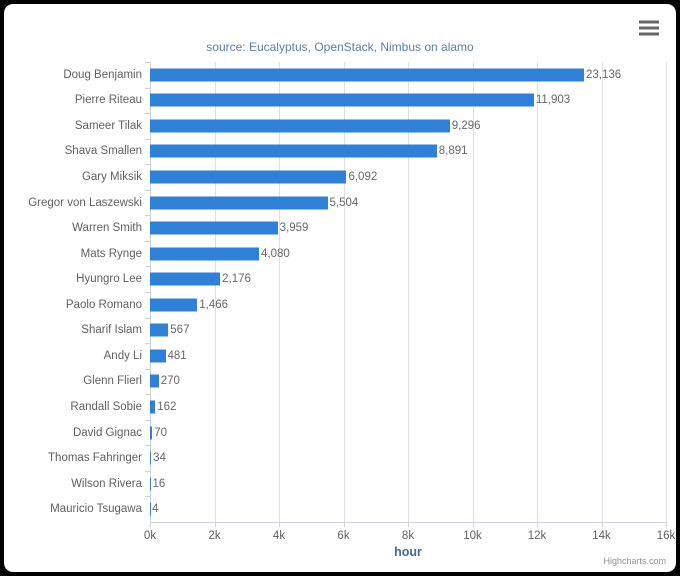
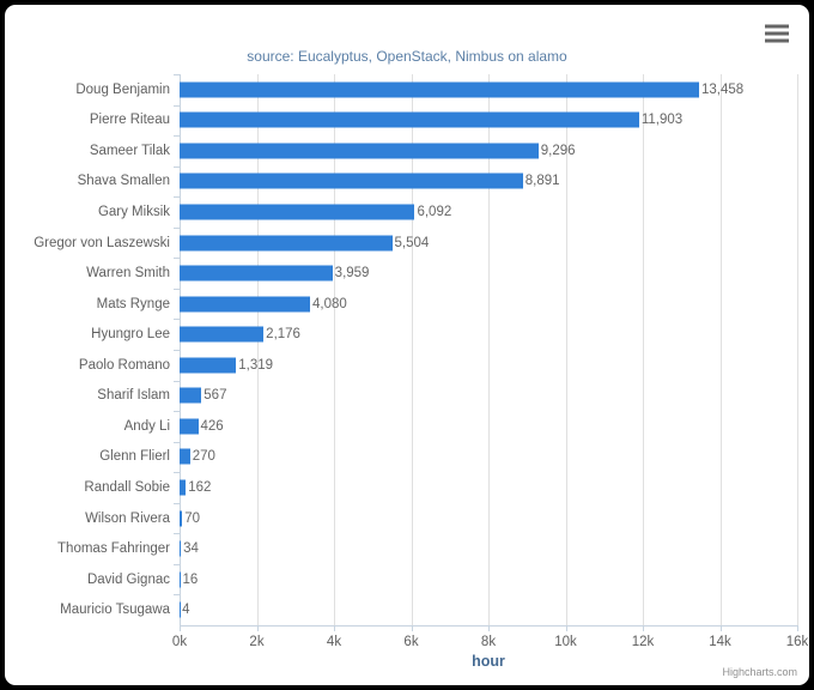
  source: Eucalyptus, OpenStack, Nimbus on alamo
  Doug Benjamin
- 23,136
+ 13,458
  Pierre Riteau
  11,903
  Sameer Tilak
  9,296
  Shava Smallen
  8,891
  Gary Miksik
  6,092
  Gregor von Laszewski
  5,504
  Warren Smith
  3,959
  Mats Rynge
  4,080
  Hyungro Lee
  2,176
  Paolo Romano
- 1,466
+ 1,319
  Sharif Islam
  567
  Andy Li
- 481
+ 426
  Glenn Flierl
  270
  Randall Sobie
  162
- David Gignac
+ Wilson Rivera
  70
  Thomas Fahringer
  34
- Wilson Rivera
+ David Gignac
  16
  Mauricio Tsugawa
  4
  0k
  2k
  4k
  6k
  8k
  10k
  12k
  14k
  16k
  hour
  Highcharts.com
